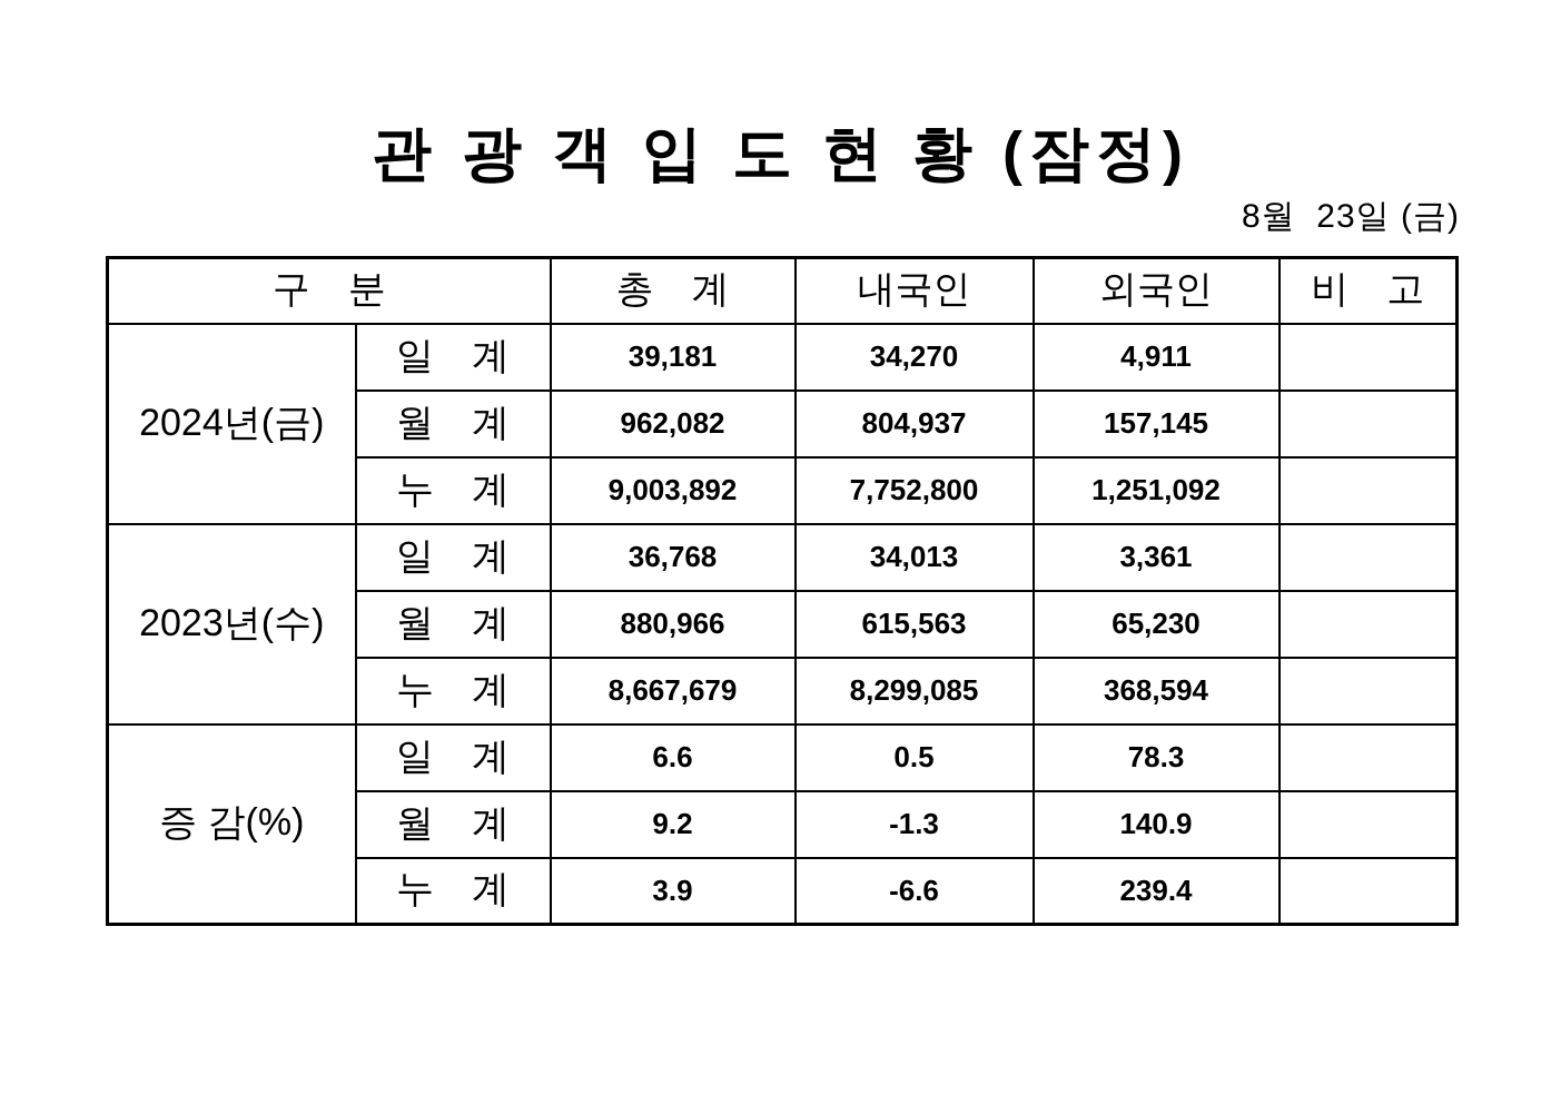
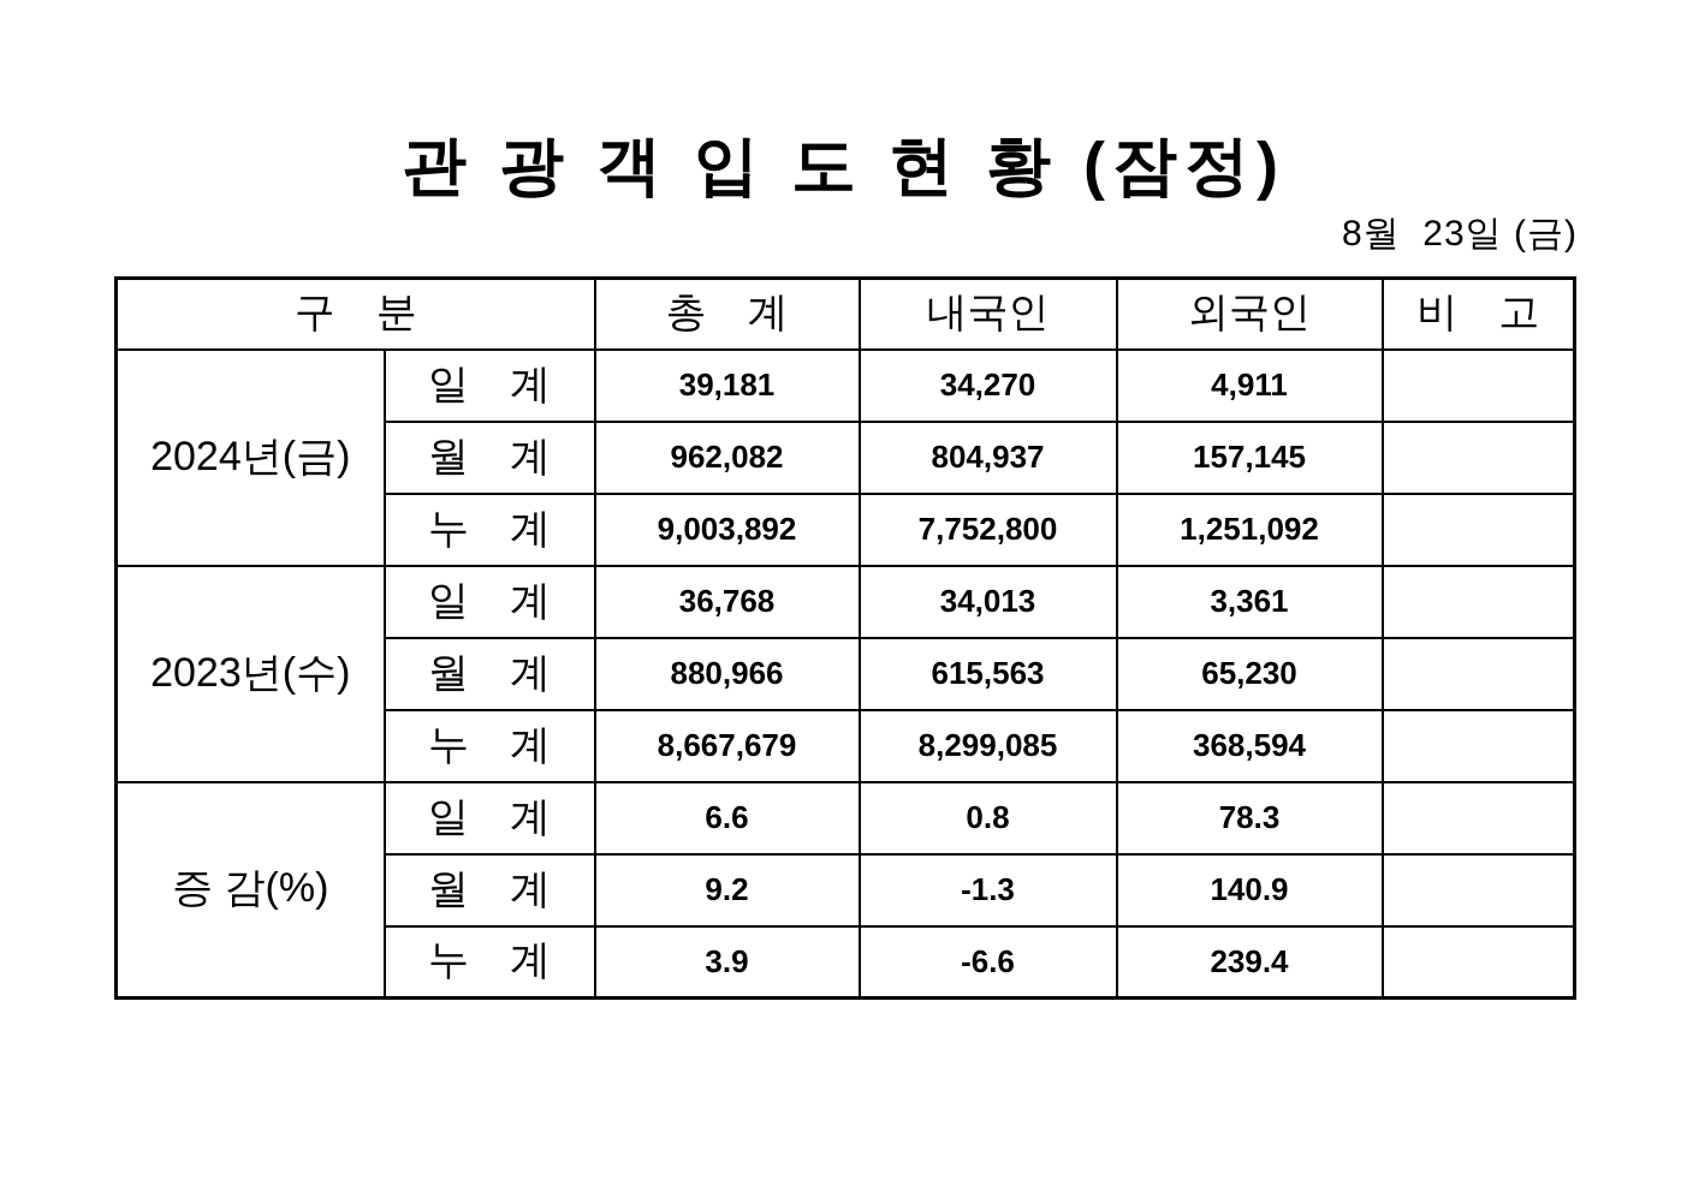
  관 광 객 입 도 현 황 (잠정)
  8월 23일 (금)
  구 분	총 계	내국인	외국인	비 고
  2024년(금)	일 계	39,181	34,270	4,911
  월 계	962,082	804,937	157,145
  누 계	9,003,892	7,752,800	1,251,092
  2023년(수)	일 계	36,768	34,013	3,361
  월 계	880,966	615,563	65,230
  누 계	8,667,679	8,299,085	368,594
- 증 감(%)	일 계	6.6	0.5	78.3
+ 증 감(%)	일 계	6.6	0.8	78.3
  월 계	9.2	-1.3	140.9
  누 계	3.9	-6.6	239.4
